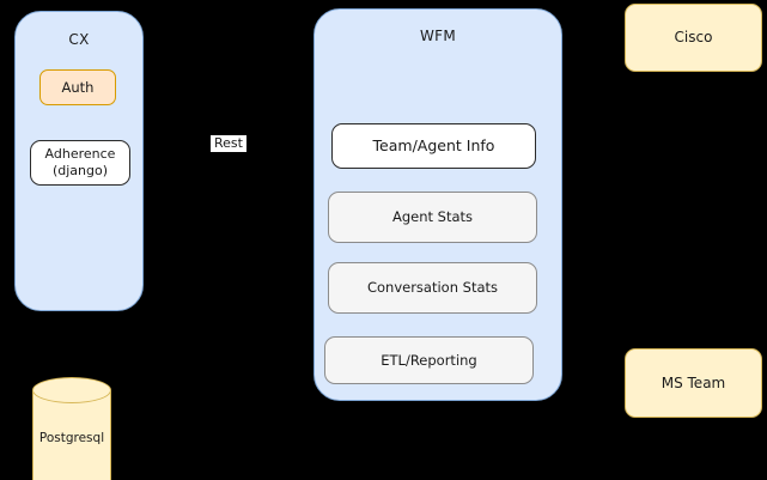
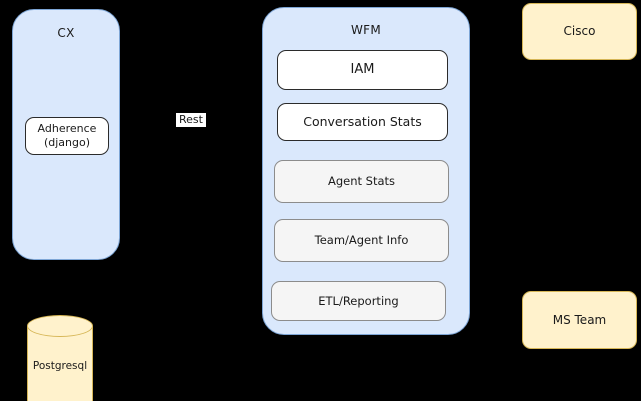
  CX
- Auth
  Adherence
  (django)
  Rest
  WFM
+ IAM
- Team/Agent Info
+ Conversation Stats
  Agent Stats
- Conversation Stats
+ Team/Agent Info
  ETL/Reporting
  Cisco
  MS Team
  Postgresql
